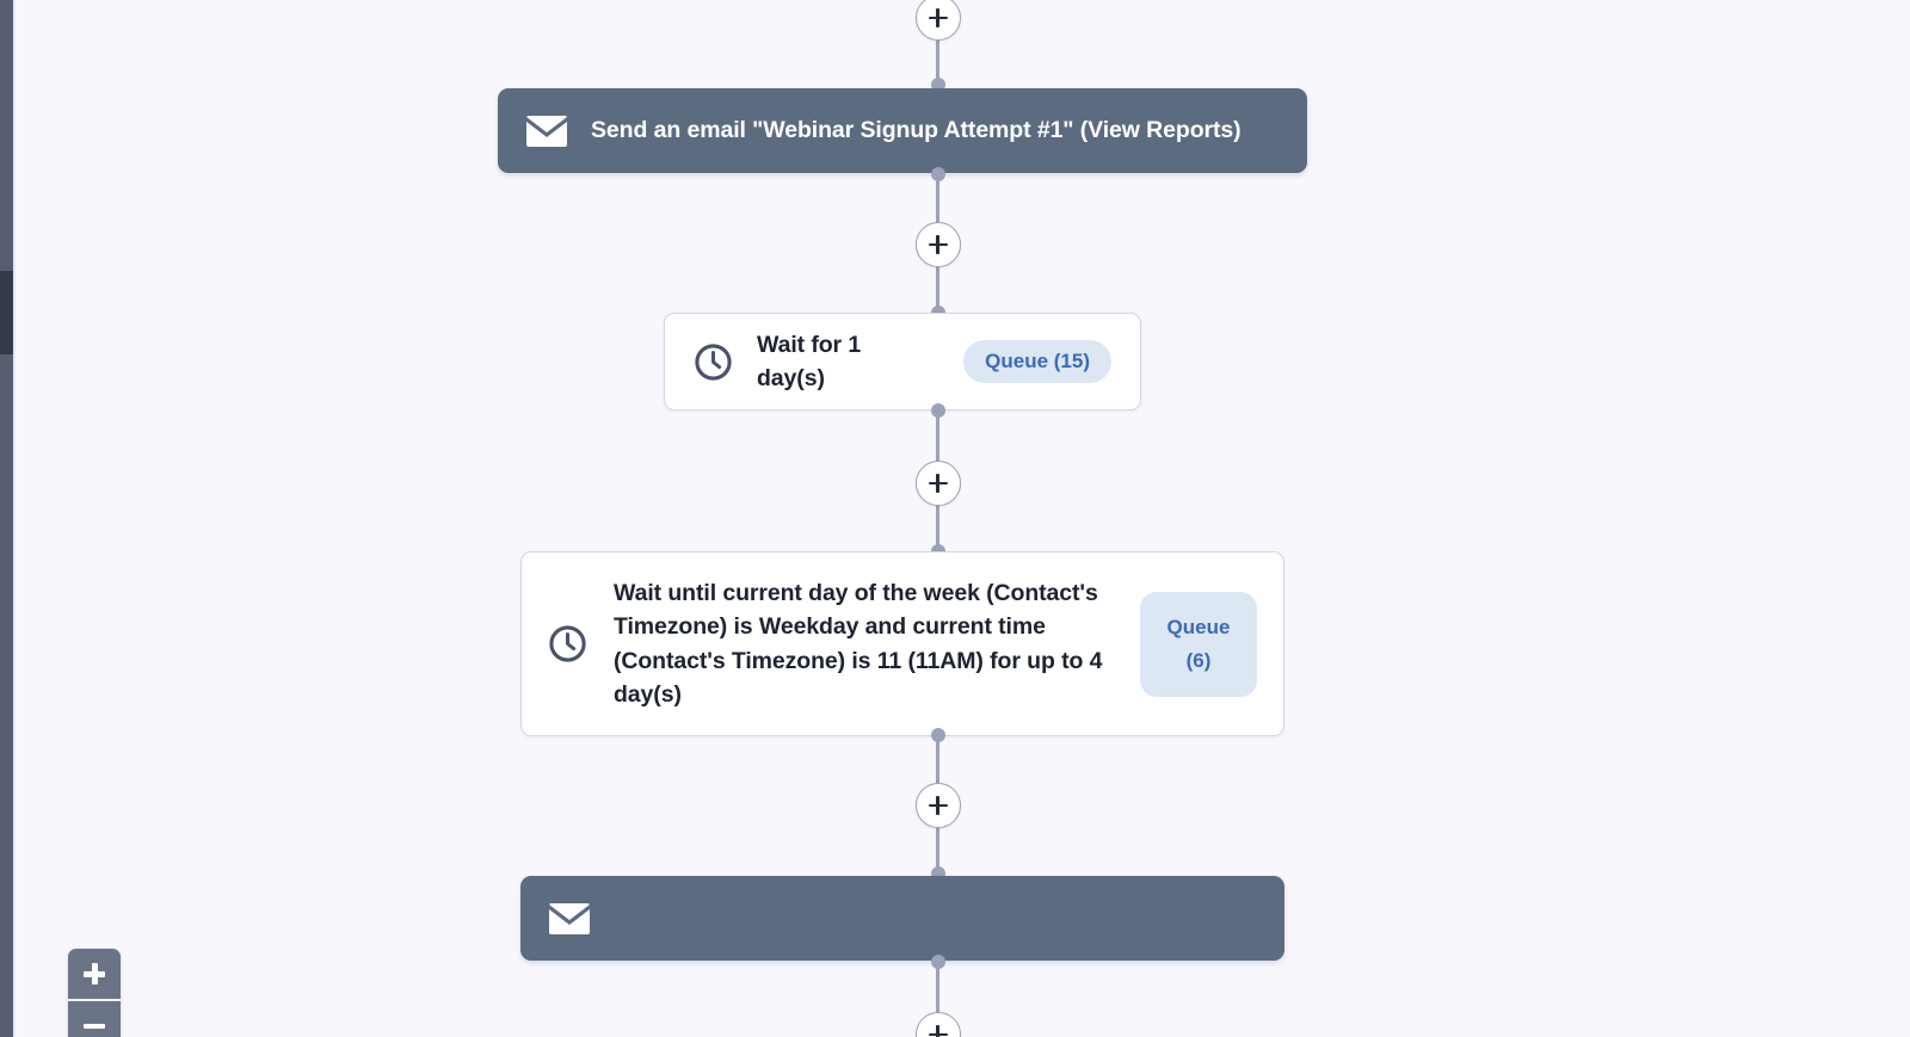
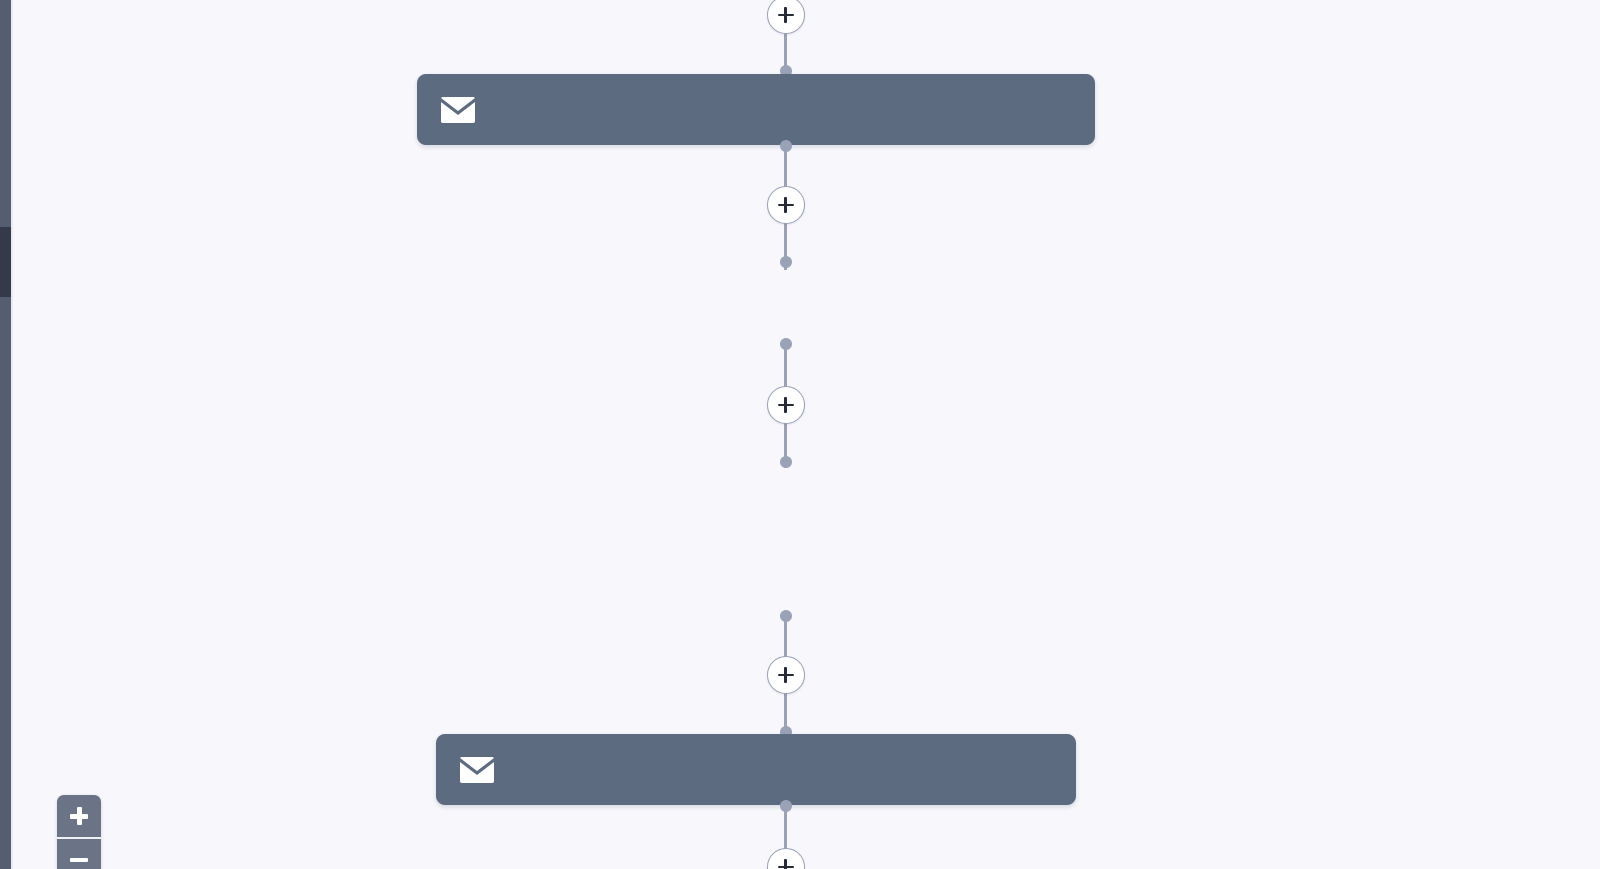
- Send an email "Webinar Signup Attempt #1" (View Reports)
- Wait for 1 day(s)
- Queue (15)
- Wait until current day of the week (Contact's Timezone) is Weekday and current time (Contact's Timezone) is 11 (11AM) for up to 4 day(s)
- Queue (6)
